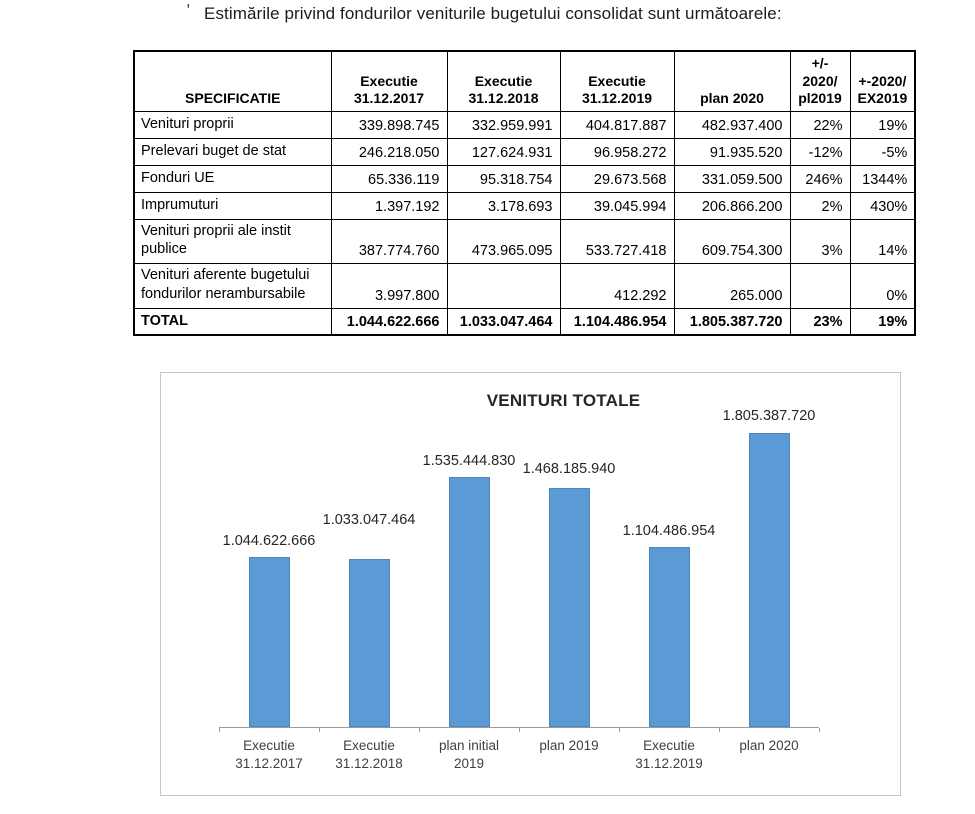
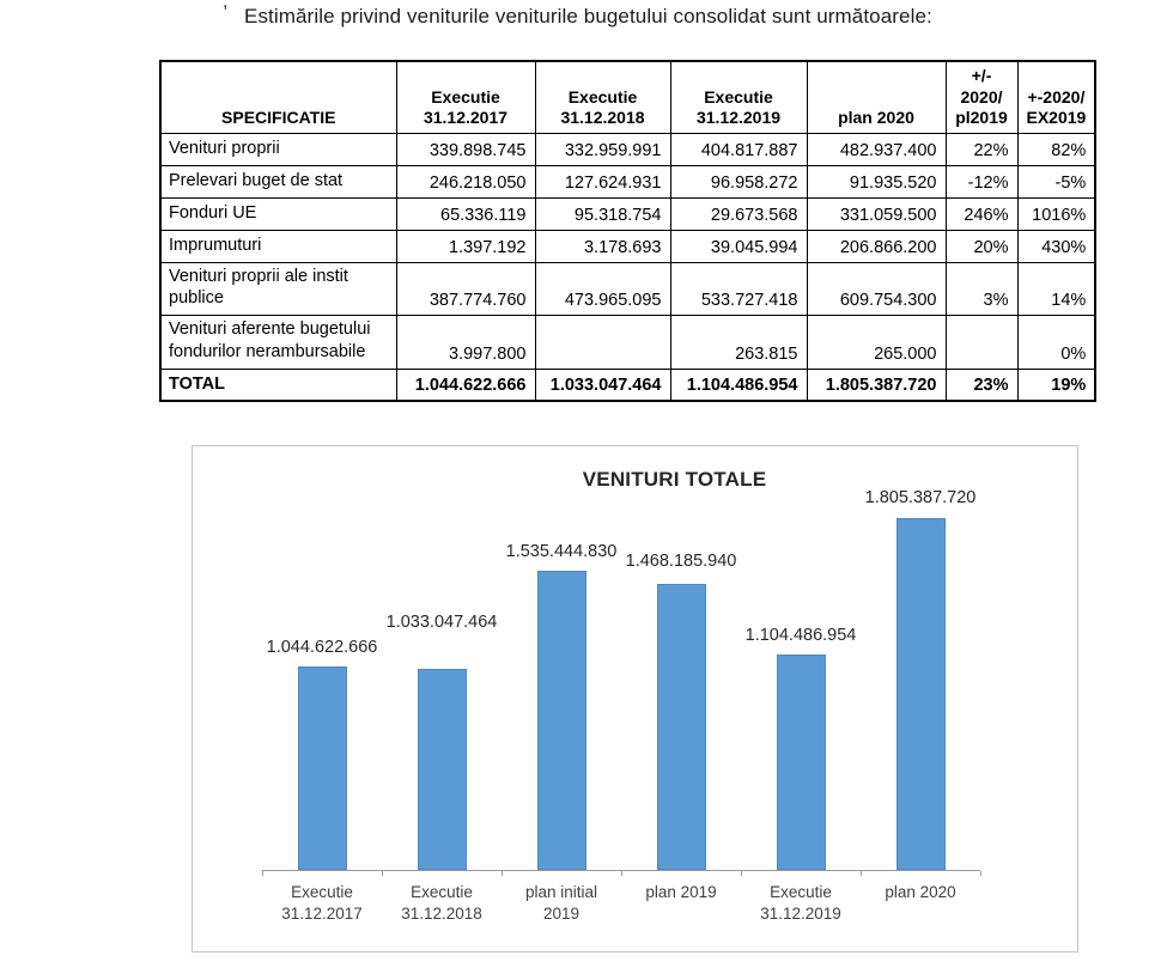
  ,
- Estimările privind fondurilor veniturile bugetului consolidat sunt următoarele:
+ Estimările privind veniturile veniturile bugetului consolidat sunt următoarele:
  SPECIFICATIE	Executie 31.12.2017	Executie 31.12.2018	Executie 31.12.2019	plan 2020	+/- 2020/ pl2019	+-2020/ EX2019
- Venituri proprii	339.898.745	332.959.991	404.817.887	482.937.400	22%	19%
+ Venituri proprii	339.898.745	332.959.991	404.817.887	482.937.400	22%	82%
  Prelevari buget de stat	246.218.050	127.624.931	96.958.272	91.935.520	-12%	-5%
- Fonduri UE	65.336.119	95.318.754	29.673.568	331.059.500	246%	1344%
+ Fonduri UE	65.336.119	95.318.754	29.673.568	331.059.500	246%	1016%
- Imprumuturi	1.397.192	3.178.693	39.045.994	206.866.200	2%	430%
+ Imprumuturi	1.397.192	3.178.693	39.045.994	206.866.200	20%	430%
  Venituri proprii ale instit publice	387.774.760	473.965.095	533.727.418	609.754.300	3%	14%
- Venituri aferente bugetului fondurilor nerambursabile	3.997.800		412.292	265.000		0%
+ Venituri aferente bugetului fondurilor nerambursabile	3.997.800		263.815	265.000		0%
  TOTAL	1.044.622.666	1.033.047.464	1.104.486.954	1.805.387.720	23%	19%
  VENITURI TOTALE
  1.044.622.666
  Executie
  31.12.2017
  1.033.047.464
  Executie
  31.12.2018
  1.535.444.830
  plan initial
  2019
  1.468.185.940
  plan 2019
  1.104.486.954
  Executie
  31.12.2019
  1.805.387.720
  plan 2020
